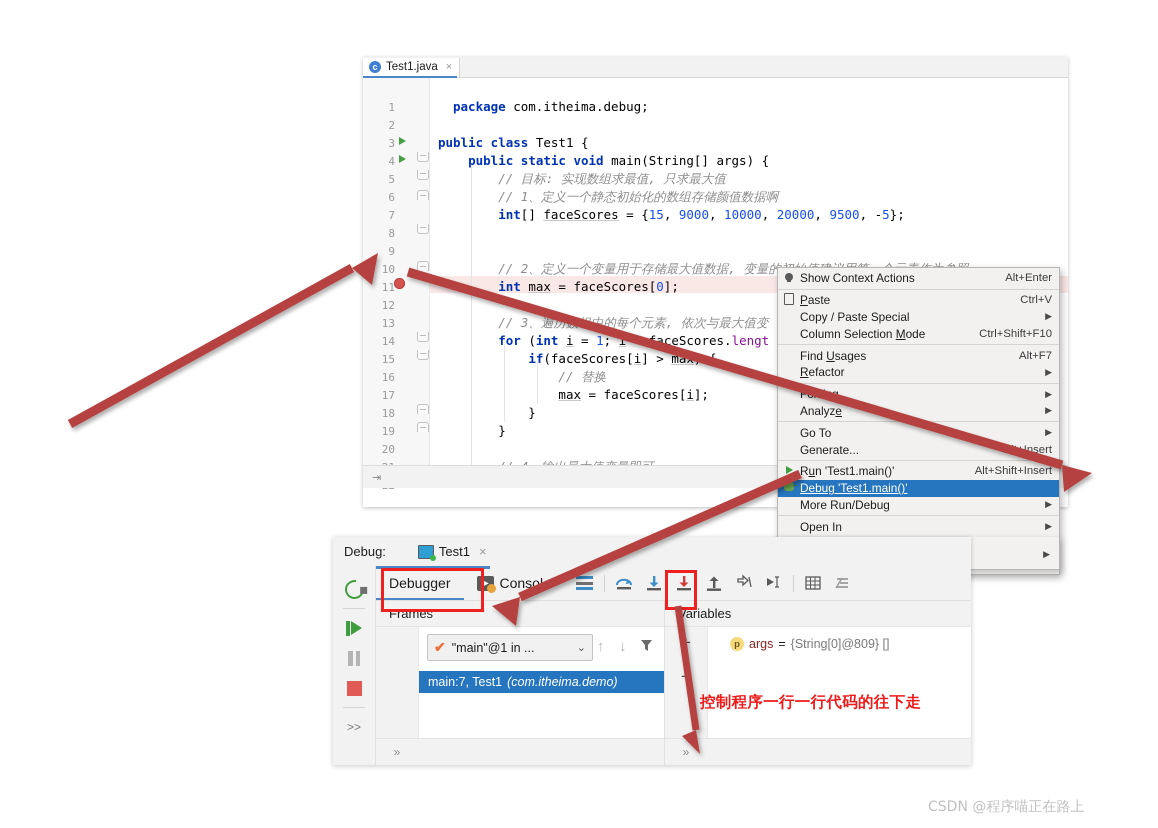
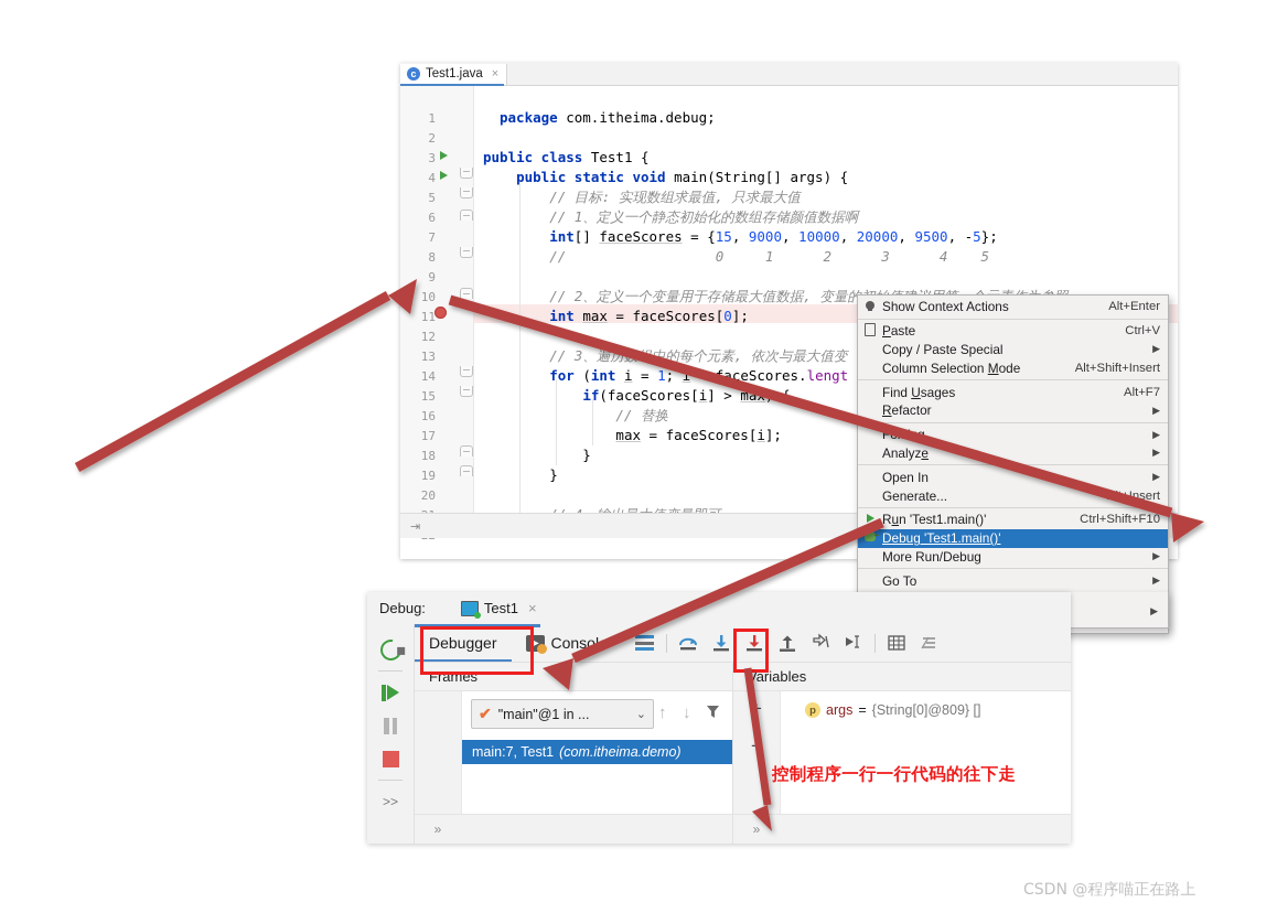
  c
  Test1.java
  ×
  1
  2
  3
  4
  5
  6
  7
  8
  9
  10
  11
  12
  13
  14
  15
  16
  17
  18
  19
  20
  package com.itheima.debug;
  public class Test1 {
  public static void main(String[] args) {
  // 目标: 实现数组求最值, 只求最大值
  // 1、定义一个静态初始化的数组存储颜值数据啊
  int[] faceScores = {15, 9000, 10000, 20000, 9500, -5};
+ // 0 1 2 3 4 5
  int max = faceScores[0];
  // 3、遍历中的每个元素, 依次与最大值变
  for (int i = 1; i aceScores.lengt
  if(faceScores[i] > ma
  // 替换
  max = faceScores[i];
  }
  }
  ⇥
  Show Context Actions
  Alt+Enter
  Paste
  Ctrl+V
  Copy / Paste Special
  ▶
  Column Selection Mode
- Ctrl+Shift+F10
+ Alt+Shift+Insert
  Find Usages
  Alt+F7
  Refactor
  ▶
  ▶
  Analyze
  ▶
- Go To
+ Open In
  ▶
  Generate...
  Run 'Test1.main()'
- Alt+Shift+Insert
+ Ctrl+Shift+F10
  Debug 'Test1.main()'
  More Run/Debug
  ▶
- Open In
+ Go To
  ▶
  ▶
  Debug:
  Test1
  ×
  >>
  Debugger
  ▶
  Conso
  Frames
  ✔
  "main"@1 in ...
  ⌄
  ↑
  ↓
  main:7, Test1
  (com.itheima.demo)
  »
  ariables
  p
  args
  =
  {String[0]@809} []
  »
  控制程序一行一行代码的往下走
  CSDN @程序喵正在路上
